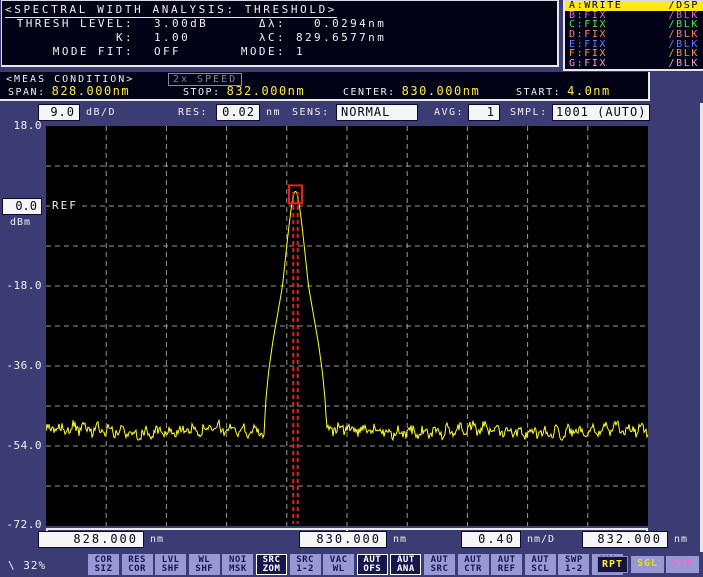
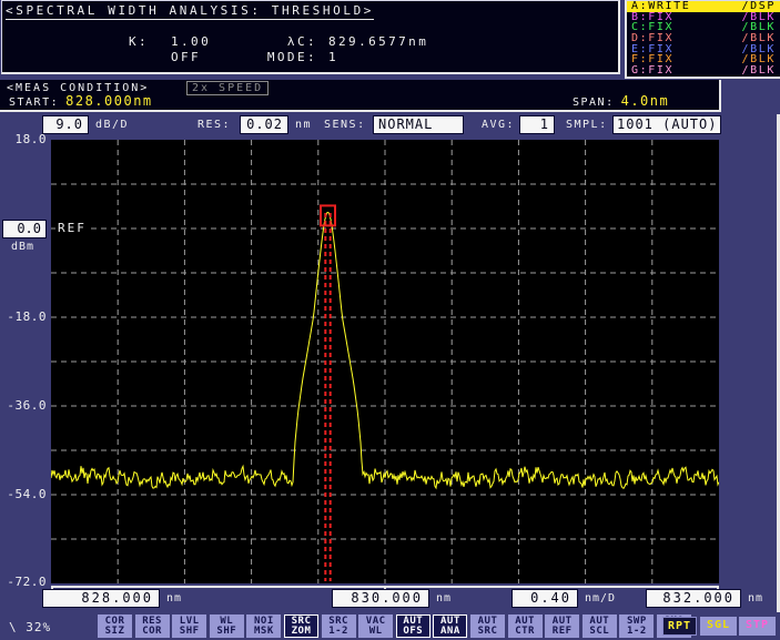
  <SPECTRAL WIDTH ANALYSIS: THRESHOLD>
- THRESH LEVEL:
- 3.00dB
- Δλ:
- 0.0294nm
  K:
  1.00
  λC:
  829.6577nm
- MODE FIT:
  OFF
  MODE:
  1
  A:WRITE
  /DSP
  B:FIX
  /BLK
  C:FIX
  /BLK
  D:FIX
  /BLK
  E:FIX
  /BLK
  F:FIX
  /BLK
  G:FIX
  /BLK
  <MEAS CONDITION>
  2x SPEED
- SPAN:
+ START:
  828.000nm
- STOP:
- 832.000nm
- CENTER:
- 830.000nm
- START:
+ SPAN:
  4.0nm
  9.0
  dB/D
  RES:
  0.02
  nm
  SENS:
  NORMAL
  AVG:
  1
  SMPL:
  1001 (AUTO)
  18.0
  -18.0
  -36.0
  -54.0
  -72.0
  0.0
  dBm
  REF
  828.000
  nm
  830.000
  nm
  0.40
  nm/D
  832.000
  nm
  \ 32%
  COR
  SIZ
  RES
  COR
  LVL
  SHF
  WL
  SHF
  NOI
  MSK
  SRC
  ZOM
  SRC
  1-2
  VAC
  WL
  AUT
  OFS
  AUT
  ANA
  AUT
  SRC
  AUT
  CTR
  AUT
  REF
  AUT
  SCL
  SWP
  1-2
  RPT
  SGL
  STP
